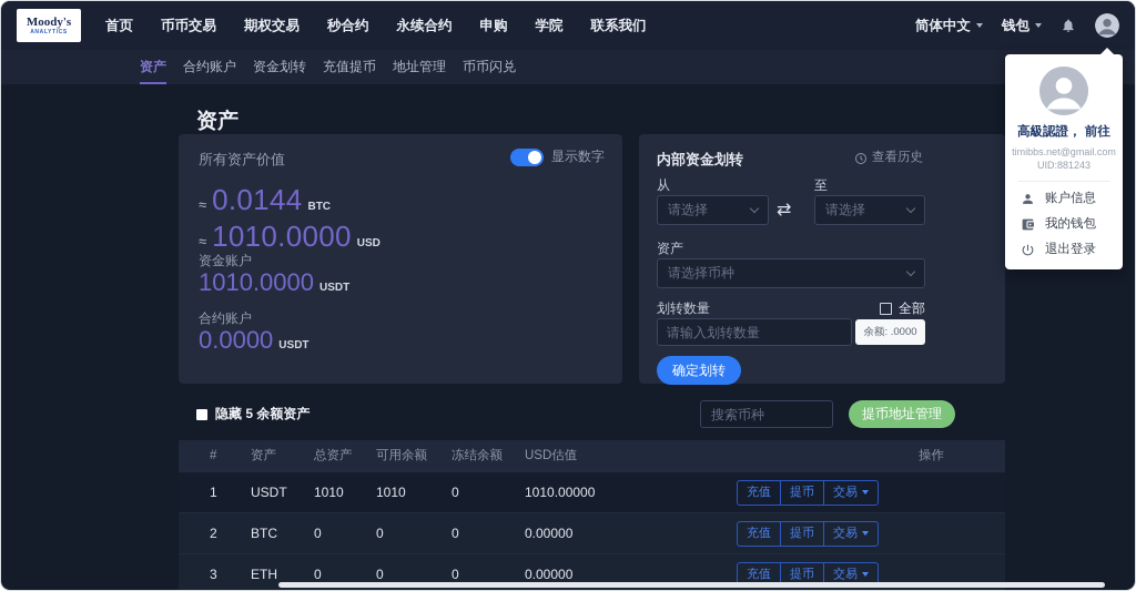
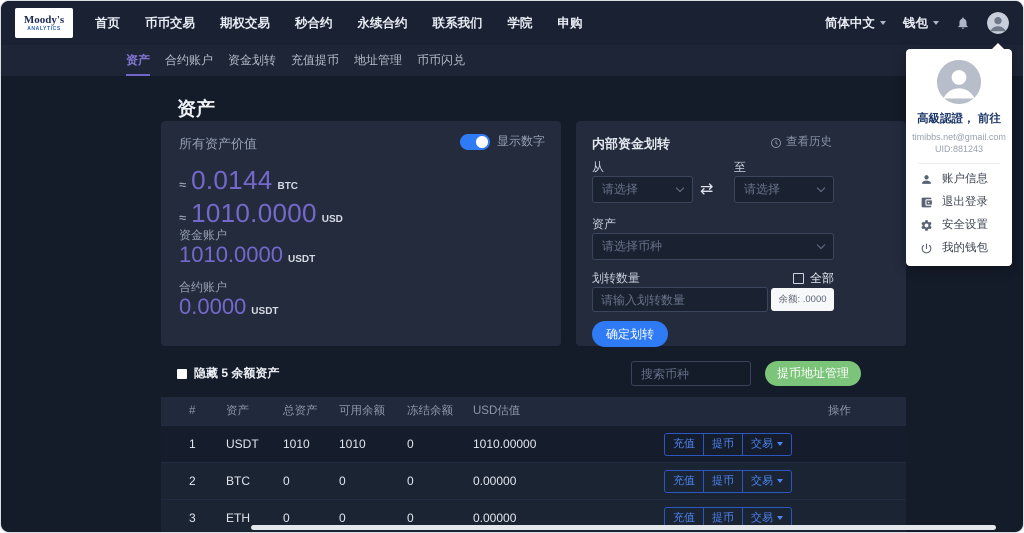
  Moody's
  首页
  币币交易
  期权交易
  秒合约
  永续合约
- 申购
+ 联系我们
  学院
- 联系我们
+ 申购
  简体中文
  钱包
  资产
  合约账户
  资金划转
  充值提币
  地址管理
  币币闪兑
  资产
  所有资产价值
  显示数字
  ≈
  0.0144
  BTC
  ≈
  1010.0000
  USD
  资金账户
  1010.0000
  USDT
  合约账户
  0.0000
  USDT
  内部资金划转
  查看历史
  从
  至
  请选择
  ⇄
  请选择
  资产
  请选择币种
  划转数量
  全部
  请输入划转数量
  余额: .0000
  确定划转
  隐藏 5 余额资产
  搜索币种
  提币地址管理
  #
  资产
  总资产
  可用余额
  冻结余额
  USD估值
  操作
  1
  USDT
  1010
  1010
  0
  1010.00000
  充值
  提币
  交易
  2
  BTC
  0
  0
  0
  0.00000
  充值
  提币
  交易
  3
  ETH
  0
  0
  0
  0.00000
  充值
  提币
  交易
  高級認證， 前往
  timibbs.net@gmail.com
  UID:881243
  账户信息
- 我的钱包
+ 退出登录
+ 安全设置
- 退出登录
+ 我的钱包
